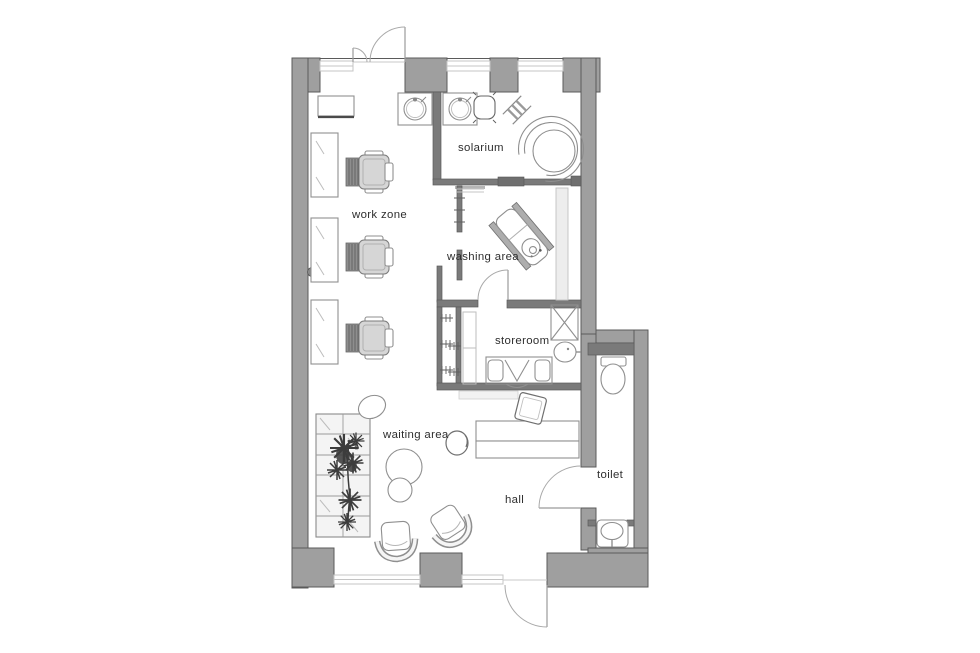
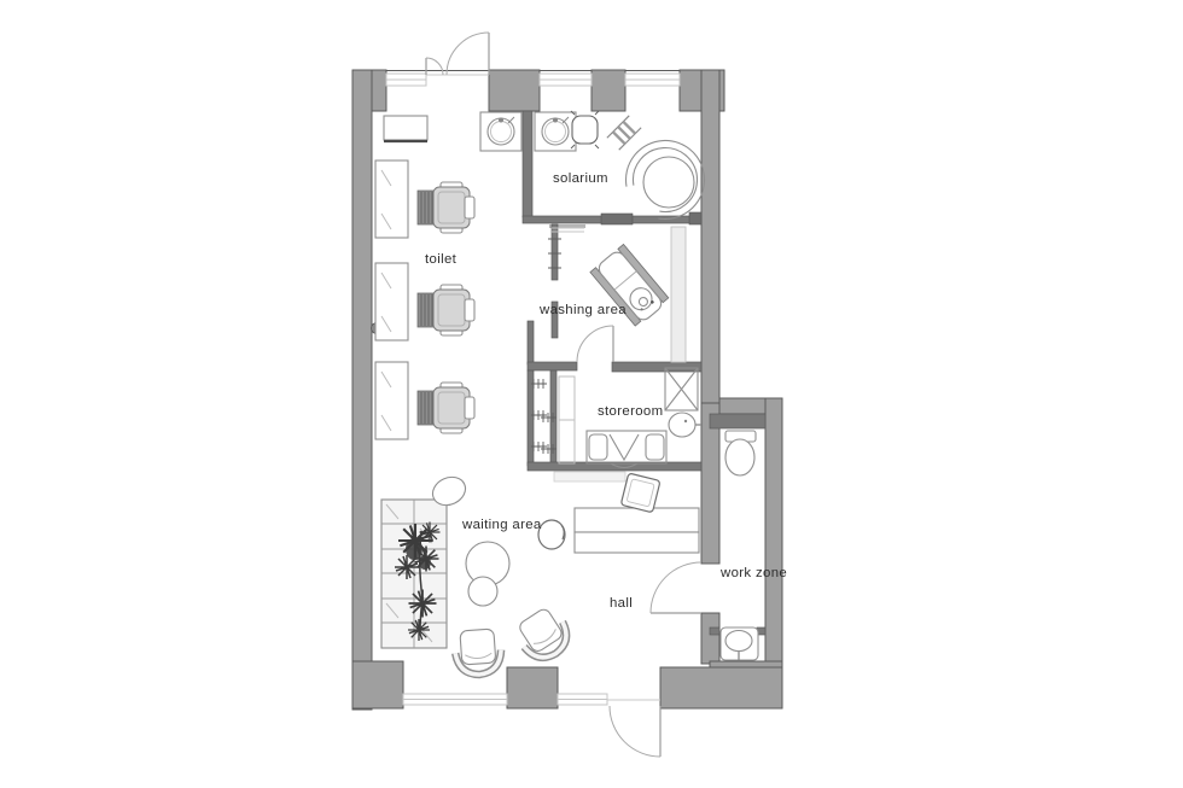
- work zone
+ toilet
  solarium
  washing area
  storeroom
  waiting area
  hall
- toilet
+ work zone
